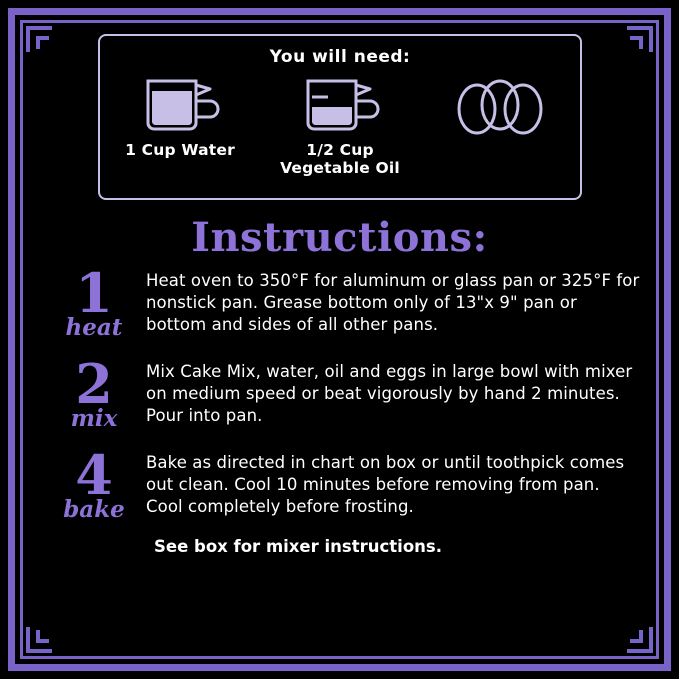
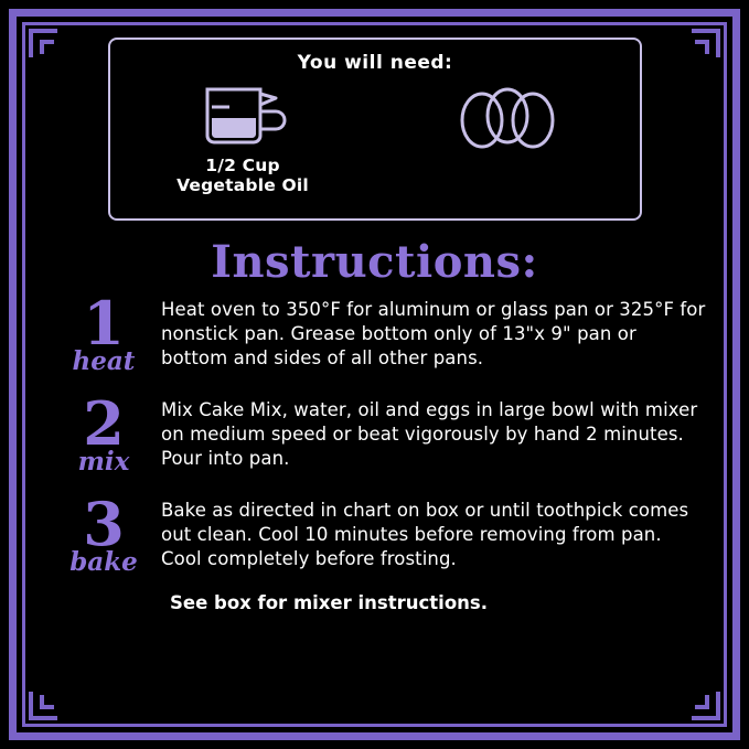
  You will need:
- 1 Cup Water
  1/2 Cup
  Vegetable Oil
  Instructions:
  1
  heat
  Heat oven to 350°F for aluminum or glass pan or 325°F for nonstick pan. Grease bottom only of 13"x 9" pan or bottom and sides of all other pans.
  2
  mix
  Mix Cake Mix, water, oil and eggs in large bowl with mixer on medium speed or beat vigorously by hand 2 minutes. Pour into pan.
- 4
+ 3
  bake
  Bake as directed in chart on box or until toothpick comes out clean. Cool 10 minutes before removing from pan. Cool completely before frosting.
  See box for mixer instructions.
